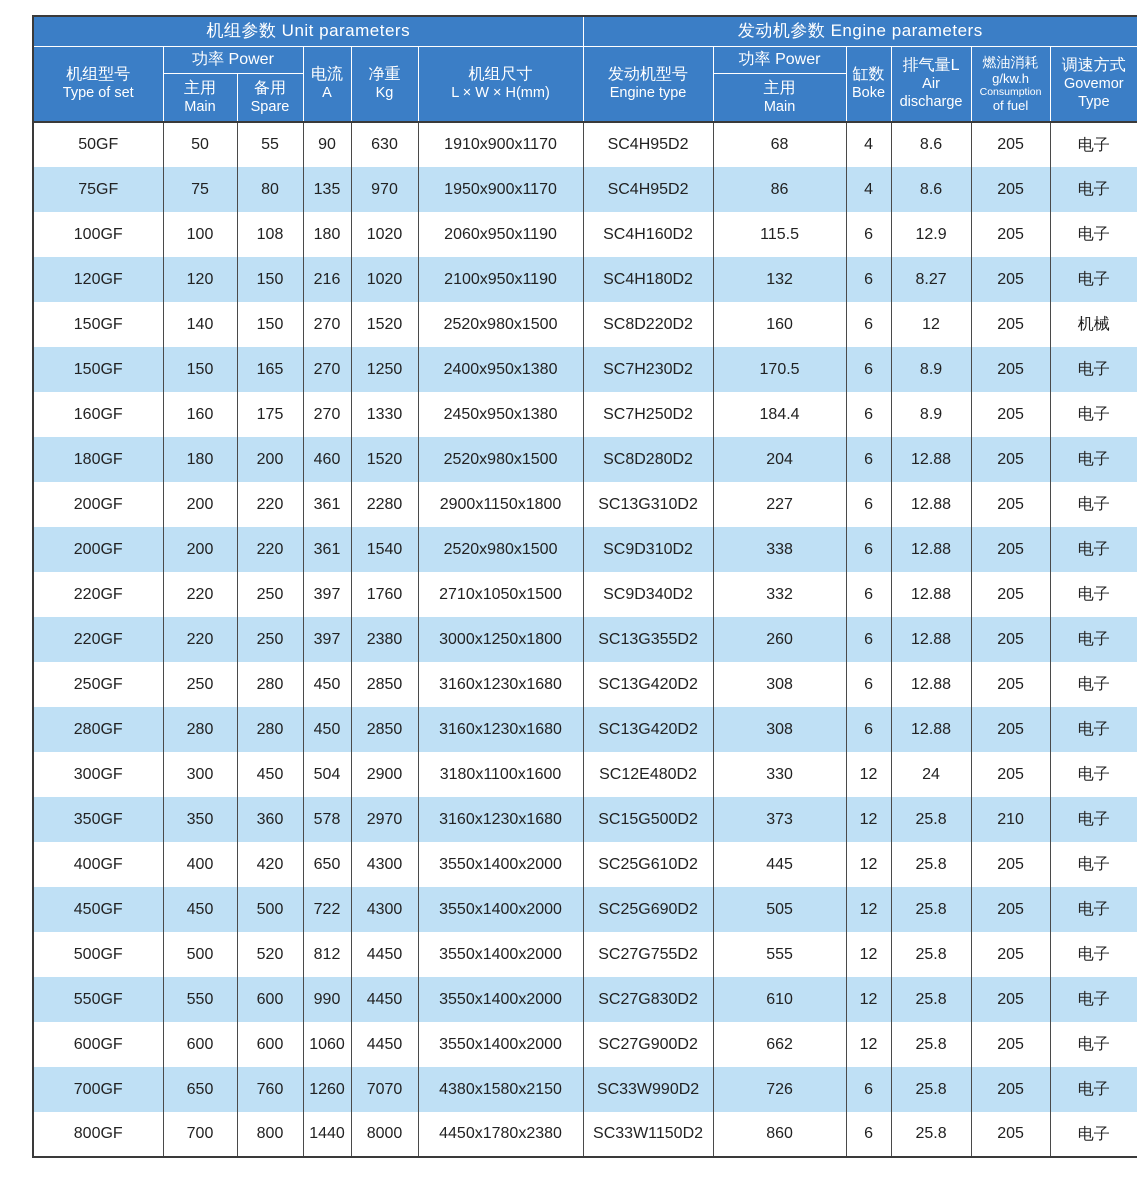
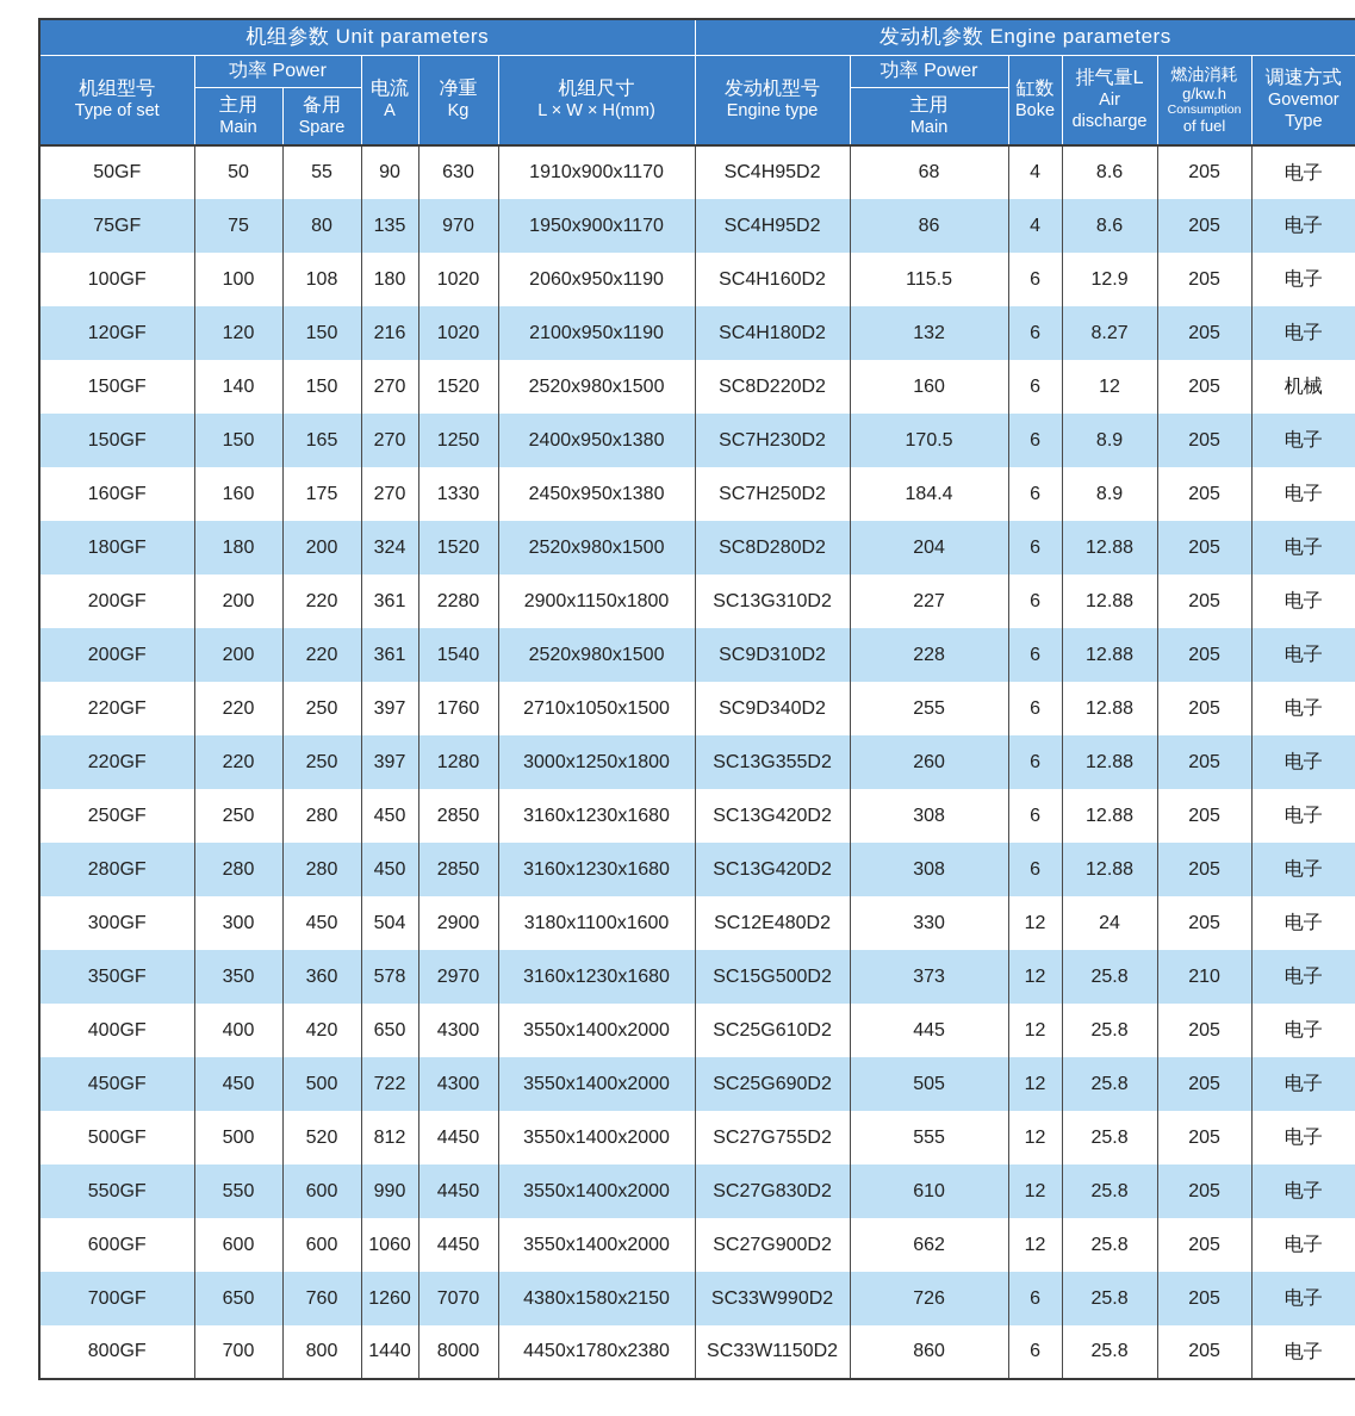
  机组参数 Unit parameters	发动机参数 Engine parameters
  机组型号 Type of set	功率 Power	电流 A	净重 Kg	机组尺寸 L × W × H(mm)	发动机型号 Engine type	功率 Power	缸数 Boke	排气量L Air discharge	燃油消耗 g/kw.h Consumption of fuel	调速方式 Govemor Type
  主用 Main	备用 Spare	主用 Main
  50GF	50	55	90	630	1910x900x1170	SC4H95D2	68	4	8.6	205	电子
  75GF	75	80	135	970	1950x900x1170	SC4H95D2	86	4	8.6	205	电子
  100GF	100	108	180	1020	2060x950x1190	SC4H160D2	115.5	6	12.9	205	电子
  120GF	120	150	216	1020	2100x950x1190	SC4H180D2	132	6	8.27	205	电子
  150GF	140	150	270	1520	2520x980x1500	SC8D220D2	160	6	12	205	机械
  150GF	150	165	270	1250	2400x950x1380	SC7H230D2	170.5	6	8.9	205	电子
  160GF	160	175	270	1330	2450x950x1380	SC7H250D2	184.4	6	8.9	205	电子
- 180GF	180	200	460	1520	2520x980x1500	SC8D280D2	204	6	12.88	205	电子
+ 180GF	180	200	324	1520	2520x980x1500	SC8D280D2	204	6	12.88	205	电子
  200GF	200	220	361	2280	2900x1150x1800	SC13G310D2	227	6	12.88	205	电子
- 200GF	200	220	361	1540	2520x980x1500	SC9D310D2	338	6	12.88	205	电子
+ 200GF	200	220	361	1540	2520x980x1500	SC9D310D2	228	6	12.88	205	电子
- 220GF	220	250	397	1760	2710x1050x1500	SC9D340D2	332	6	12.88	205	电子
+ 220GF	220	250	397	1760	2710x1050x1500	SC9D340D2	255	6	12.88	205	电子
- 220GF	220	250	397	2380	3000x1250x1800	SC13G355D2	260	6	12.88	205	电子
+ 220GF	220	250	397	1280	3000x1250x1800	SC13G355D2	260	6	12.88	205	电子
  250GF	250	280	450	2850	3160x1230x1680	SC13G420D2	308	6	12.88	205	电子
  280GF	280	280	450	2850	3160x1230x1680	SC13G420D2	308	6	12.88	205	电子
  300GF	300	450	504	2900	3180x1100x1600	SC12E480D2	330	12	24	205	电子
  350GF	350	360	578	2970	3160x1230x1680	SC15G500D2	373	12	25.8	210	电子
  400GF	400	420	650	4300	3550x1400x2000	SC25G610D2	445	12	25.8	205	电子
  450GF	450	500	722	4300	3550x1400x2000	SC25G690D2	505	12	25.8	205	电子
  500GF	500	520	812	4450	3550x1400x2000	SC27G755D2	555	12	25.8	205	电子
  550GF	550	600	990	4450	3550x1400x2000	SC27G830D2	610	12	25.8	205	电子
  600GF	600	600	1060	4450	3550x1400x2000	SC27G900D2	662	12	25.8	205	电子
  700GF	650	760	1260	7070	4380x1580x2150	SC33W990D2	726	6	25.8	205	电子
  800GF	700	800	1440	8000	4450x1780x2380	SC33W1150D2	860	6	25.8	205	电子
